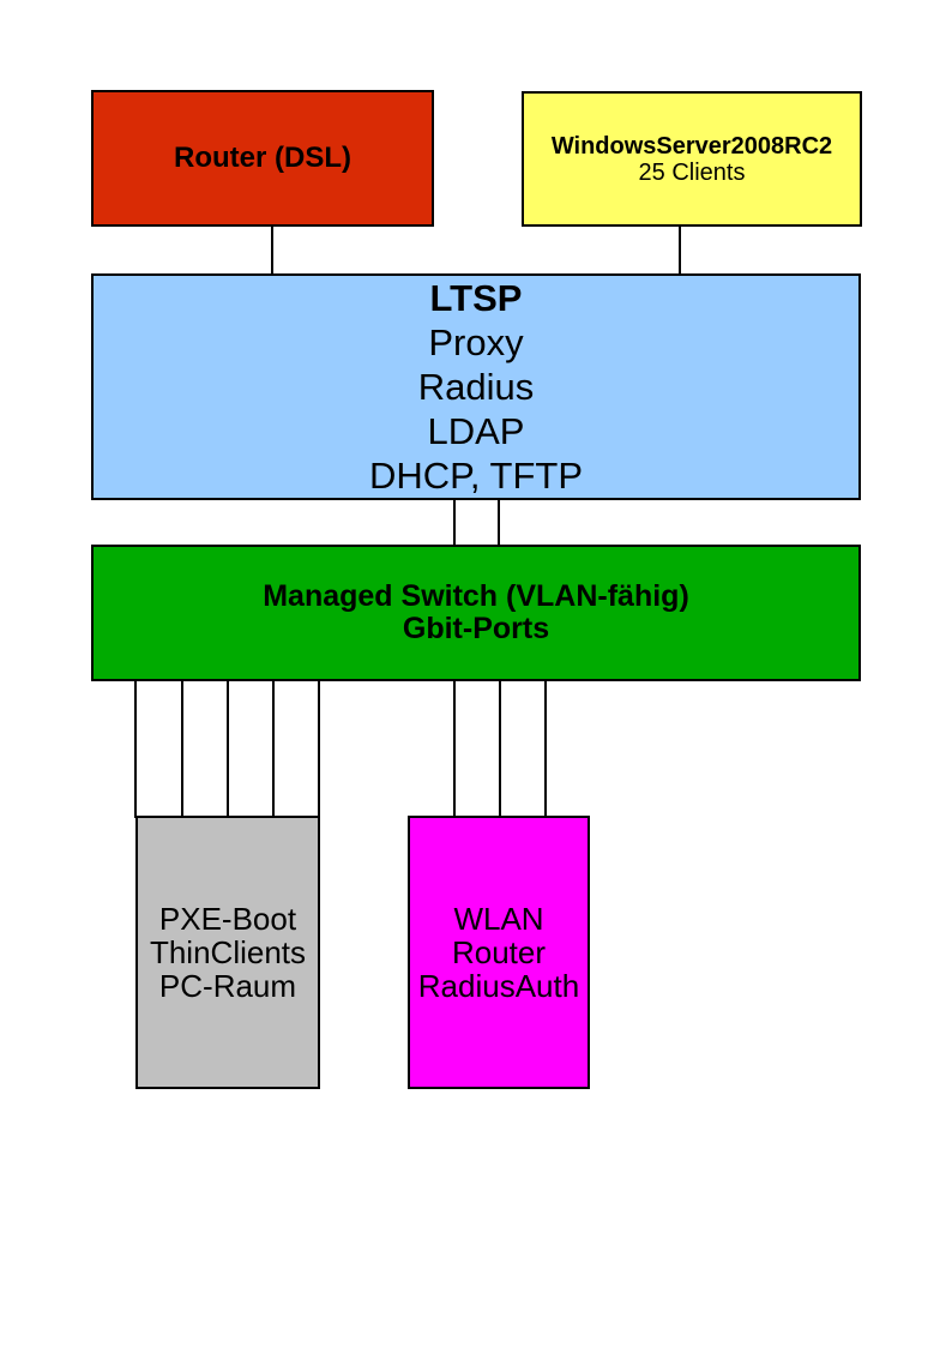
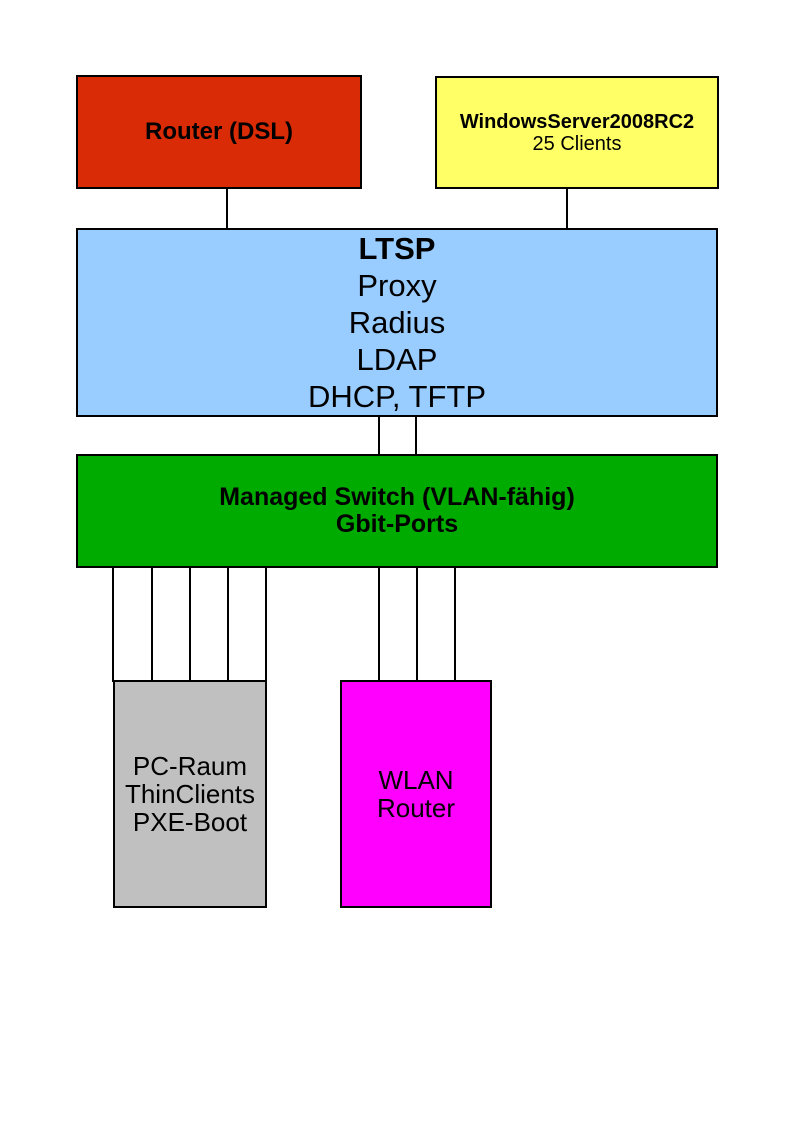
  Router (DSL)
  WindowsServer2008RC2
  25 Clients
  LTSP
  Proxy
  Radius
  LDAP
  DHCP, TFTP
  Managed Switch (VLAN-fähig)
  Gbit-Ports
- PXE-Boot
+ PC-Raum
  ThinClients
- PC-Raum
+ PXE-Boot
  WLAN
  Router
- RadiusAuth
